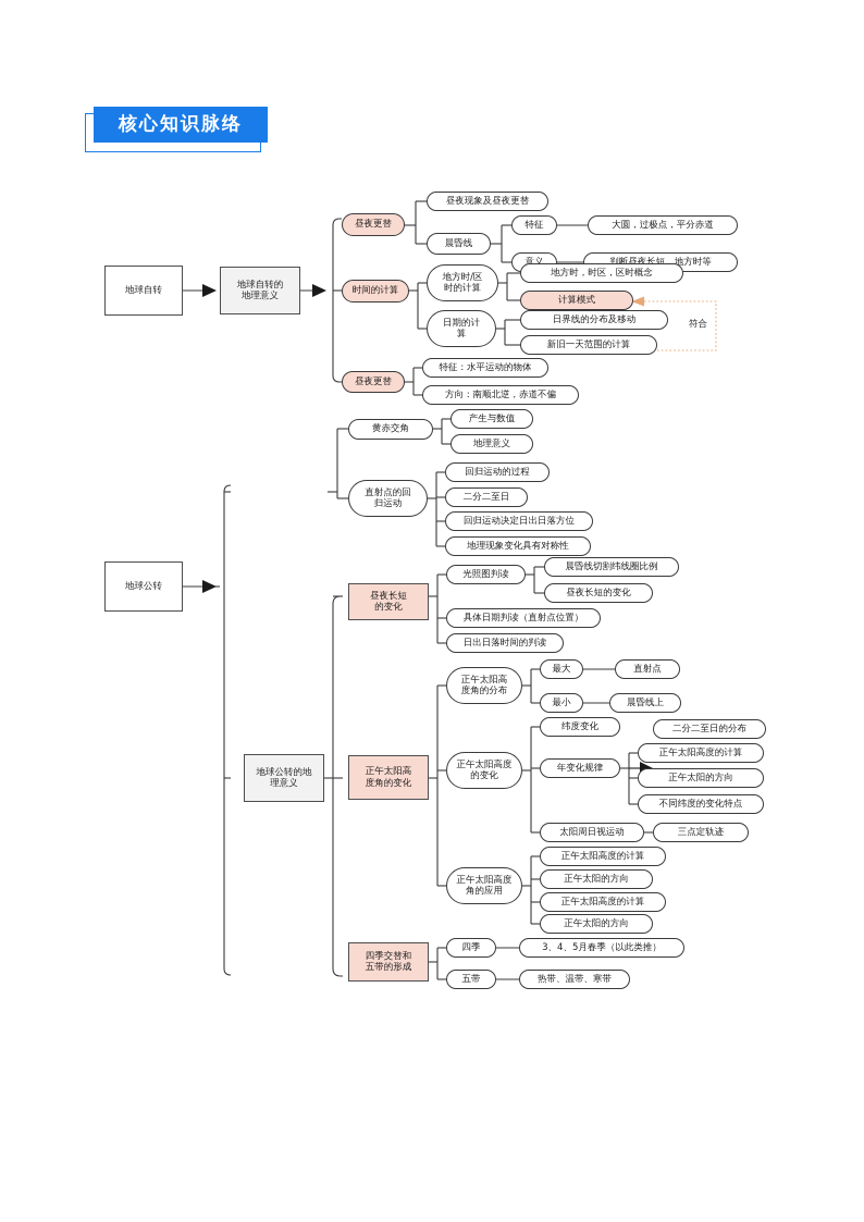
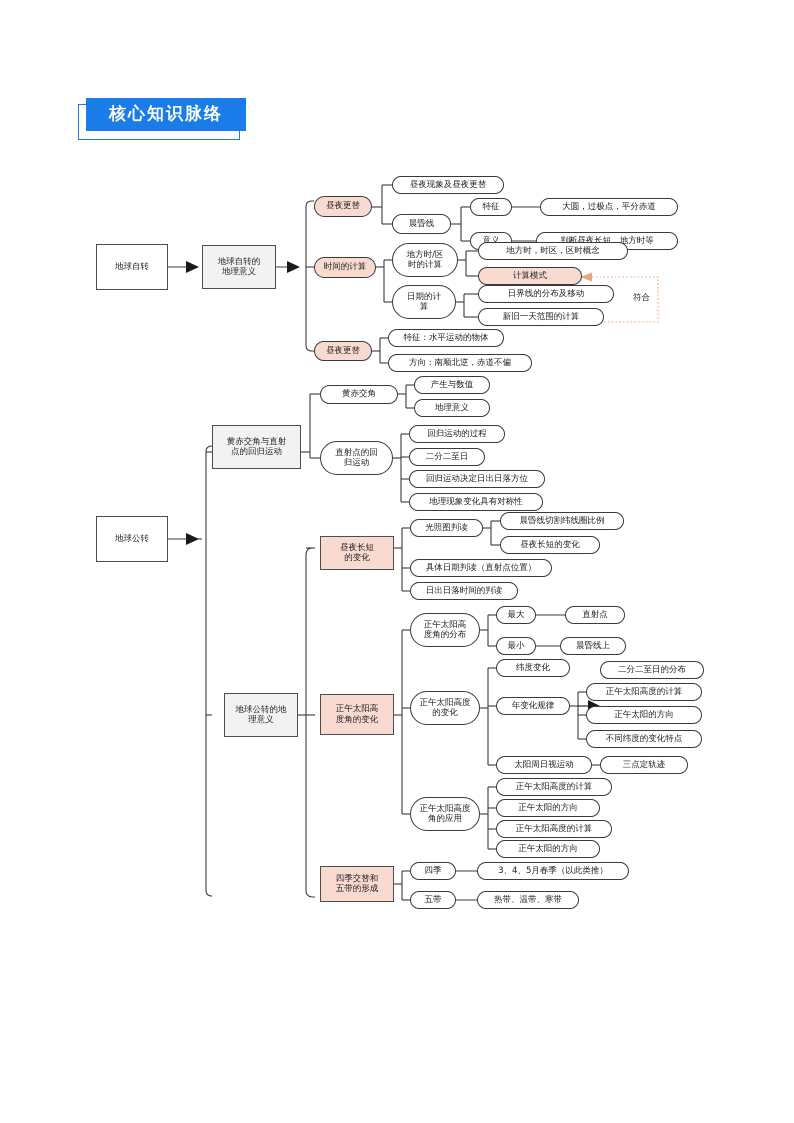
  核心知识脉络
  地球自转
  地球自转的
  地理意义
  昼夜更替
  昼夜现象及昼夜更替
  晨昏线
  特征
  大圆，过极点，平分赤道
  意义
  判断昼夜长短，地方时等
  时间的计算
  地方时/区
  时的计算
  地方时，时区，区时概念
  计算模式
  日期的计
  算
  日界线的分布及移动
  新旧一天范围的计算
  符合
  昼夜更替
  特征：水平运动的物体
  方向：南顺北逆，赤道不偏
  地球公转
+ 黄赤交角与直射
+ 点的回归运动
  黄赤交角
  产生与数值
  地理意义
  直射点的回
  归运动
  回归运动的过程
  二分二至日
  回归运动决定日出日落方位
  地理现象变化具有对称性
  地球公转的地
  理意义
  昼夜长短
  的变化
  光照图判读
  晨昏线切割纬线圈比例
  昼夜长短的变化
  具体日期判读（直射点位置）
  日出日落时间的判读
  正午太阳高
  度角的变化
  正午太阳高
  度角的分布
  最大
  直射点
  最小
  晨昏线上
  正午太阳高度
  的变化
  纬度变化
  二分二至日的分布
  年变化规律
  正午太阳高度的计算
  正午太阳的方向
  不同纬度的变化特点
  太阳周日视运动
  三点定轨迹
  正午太阳高度
  角的应用
  正午太阳高度的计算
  正午太阳的方向
  正午太阳高度的计算
  正午太阳的方向
  四季交替和
  五带的形成
  四季
  3、4、5月春季（以此类推）
  五带
  热带、温带、寒带
